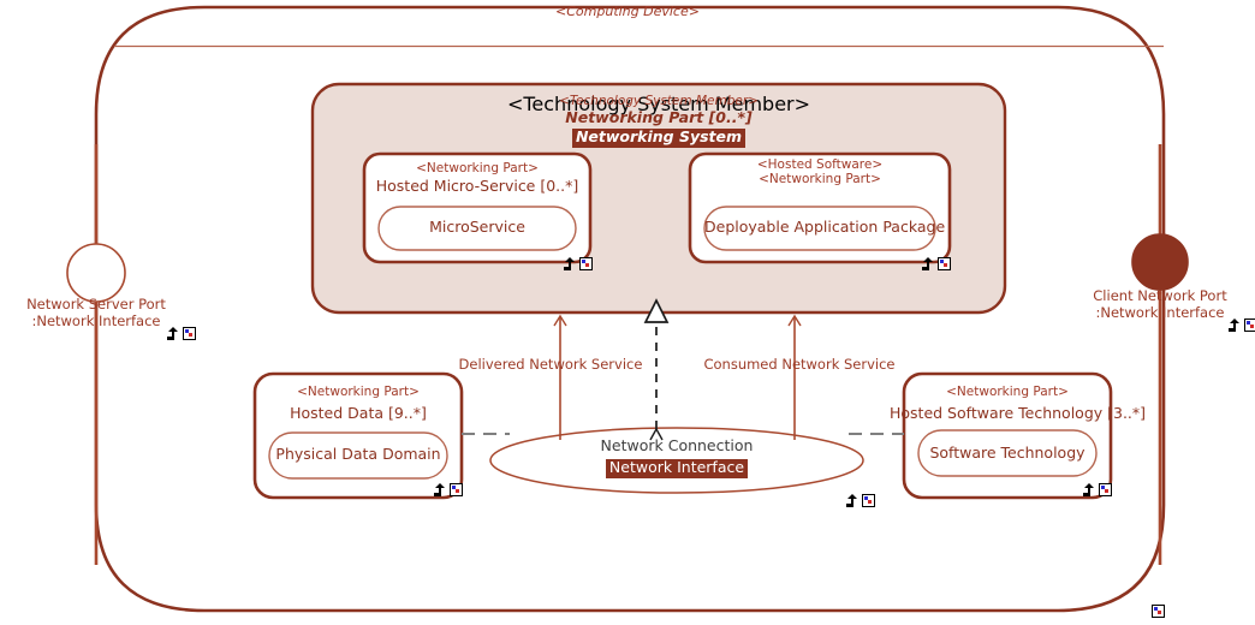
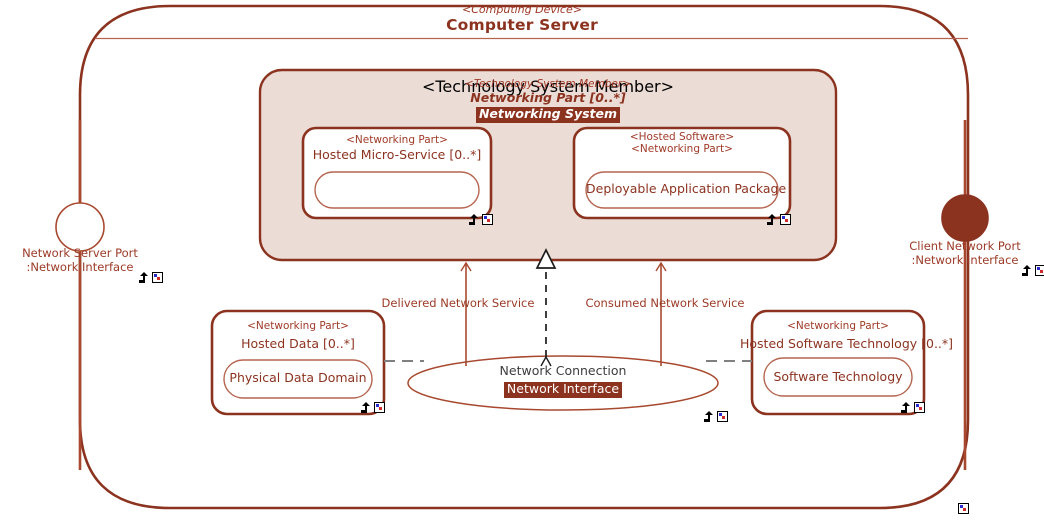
  <Computing Device>
+ Computer Server
  <Technology System Member>
  <Technology System Member>
  Networking Part [0..*]
  Networking System
  <Networking Part>
  Hosted Micro-Service [0..*]
- MicroService
  <Hosted Software>
  <Networking Part>
  Deployable Application Package
  <Networking Part>
- Hosted Data [9..*]
+ Hosted Data [0..*]
  Physical Data Domain
  <Networking Part>
- Hosted Software Technology [3..*]
+ Hosted Software Technology [0..*]
  Software Technology
  Network Connection
  Network Interface
  Delivered Network Service
  Consumed Network Service
  Network Server Port
  :Network Interface
  Client Network Port
  :Network Interface
